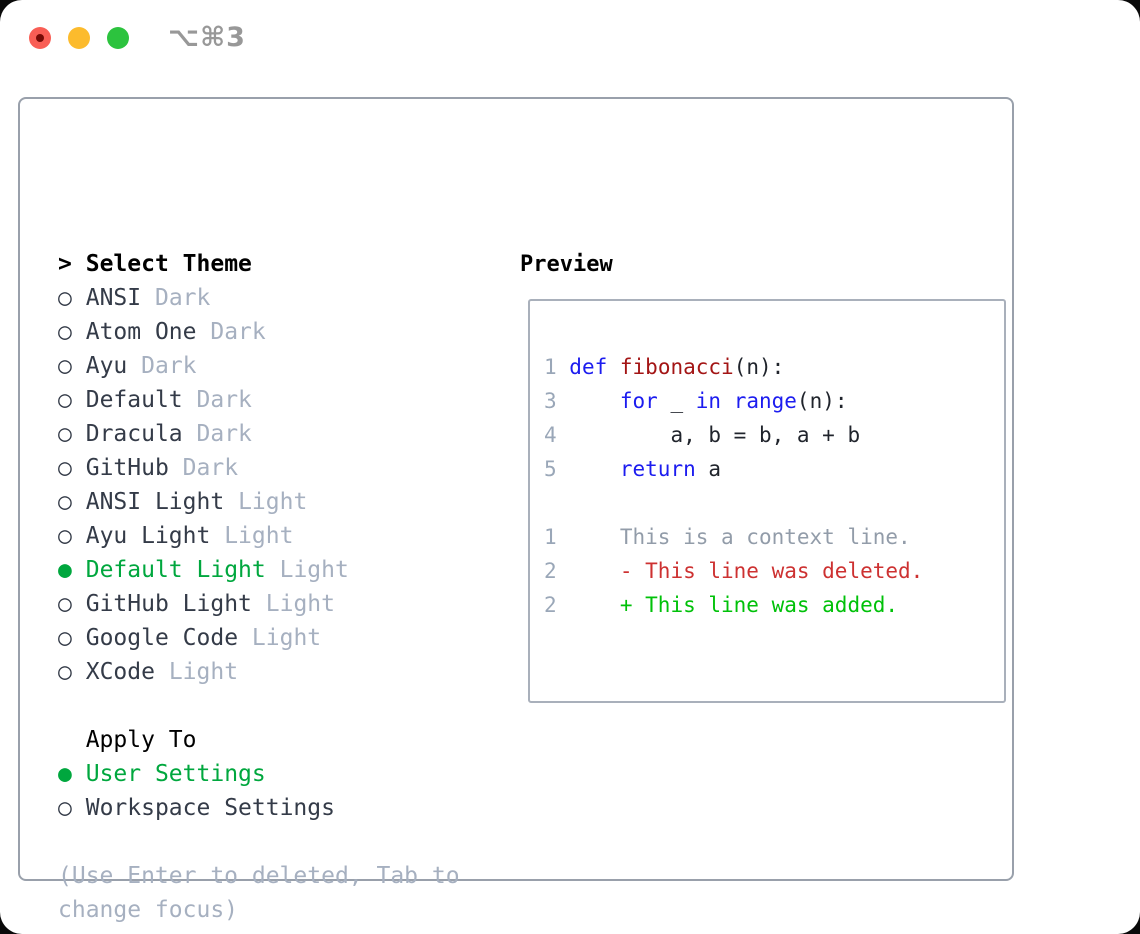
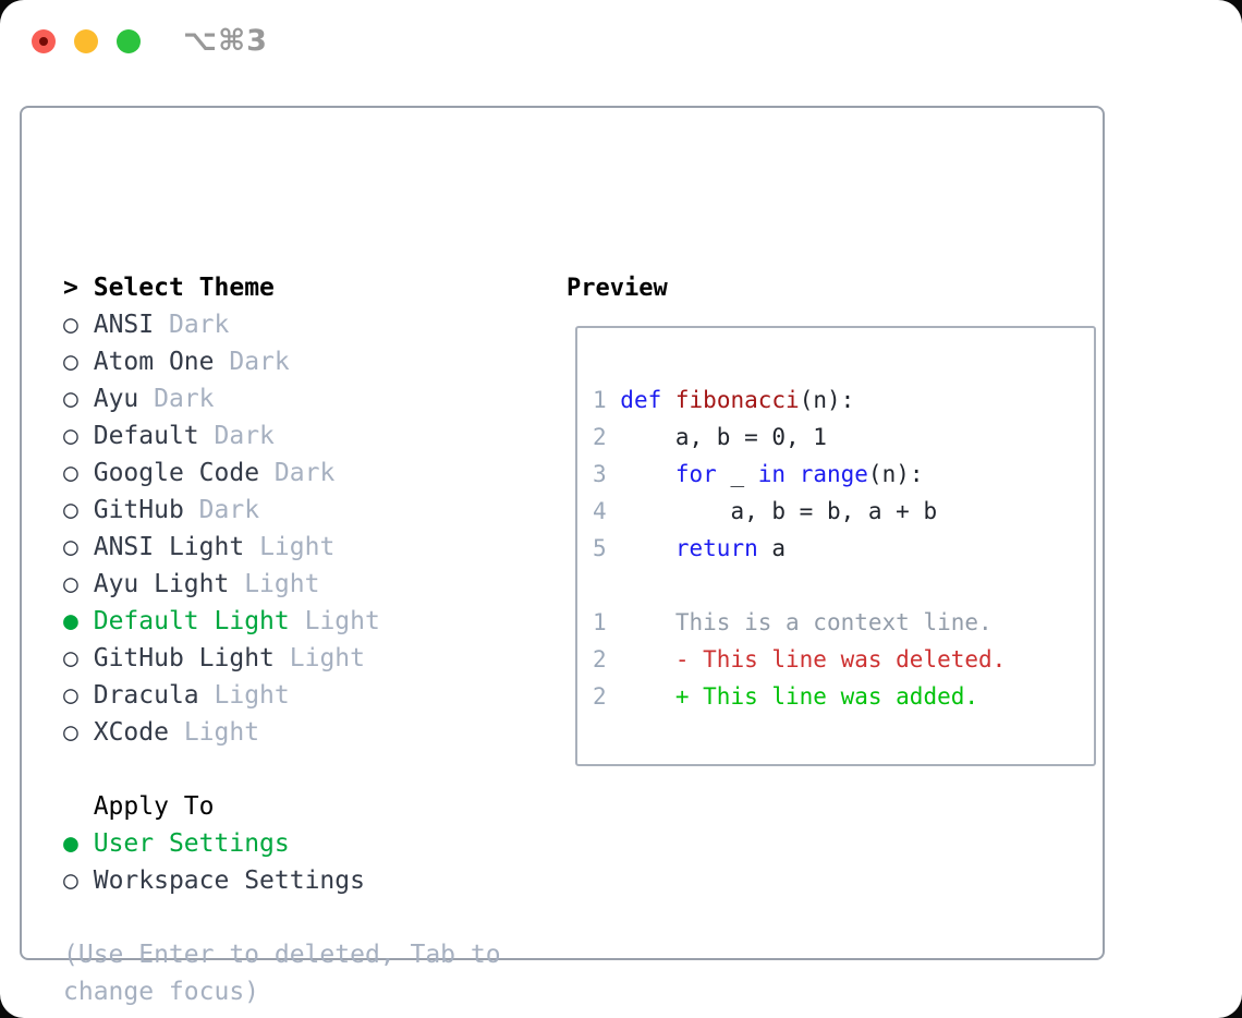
  ⌥⌘3
  > Select Theme
  ○ ANSI Dark
  ○ Atom One Dark
  ○ Ayu Dark
  ○ Default Dark
- ○ Dracula Dark
+ ○ Google Code Dark
  ○ GitHub Dark
  ○ ANSI Light Light
  ○ Ayu Light Light
  ● Default Light Light
  ○ GitHub Light Light
- ○ Google Code Light
+ ○ Dracula Light
  ○ XCode Light
  Apply To
  ● User Settings
  ○ Workspace Settings
  (Use Enter to deleted, Tab to
  change focus)
  Preview
  1 def fibonacci(n):
+ 2 a, b = 0, 1
  3 for _ in range(n):
  4 a, b = b, a + b
  5 return a
  1 This is a context line.
  2 - This line was deleted.
  2 + This line was added.
